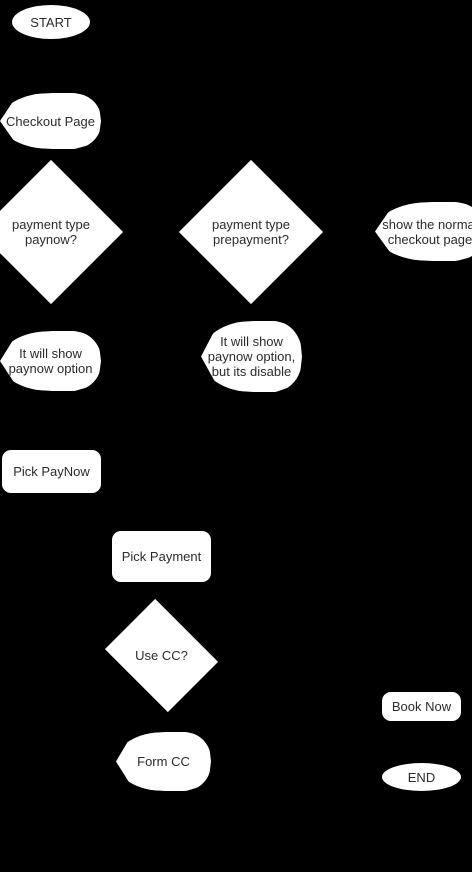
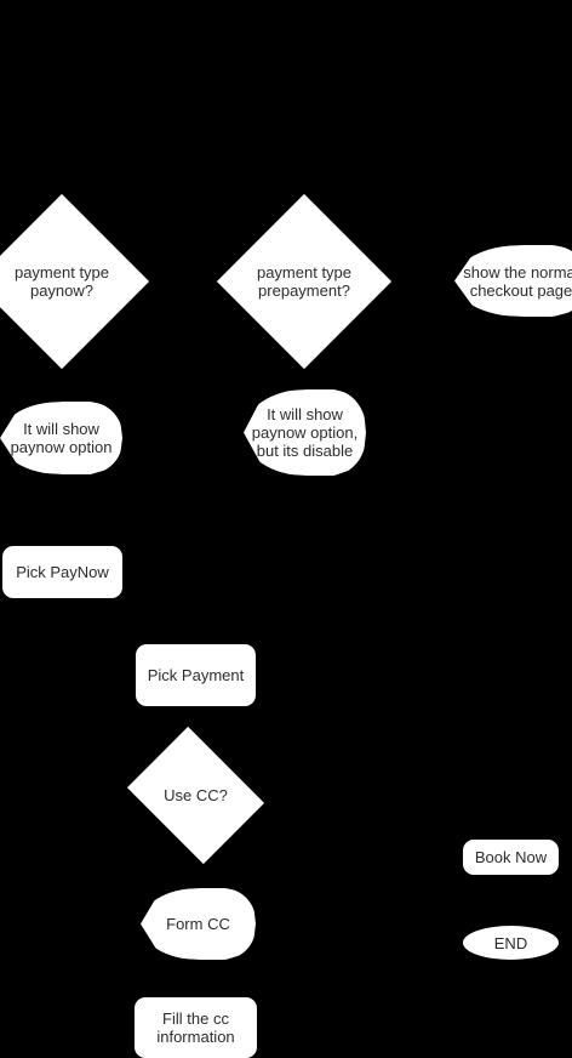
- START
- Checkout Page
  payment type
  paynow?
  payment type
  prepayment?
  show the norma
  checkout page
  It will show
  paynow option
  It will show
  paynow option,
  but its disable
  Pick PayNow
  Pick Payment
  Use CC?
  Book Now
  Form CC
  END
+ Fill the cc
+ information
